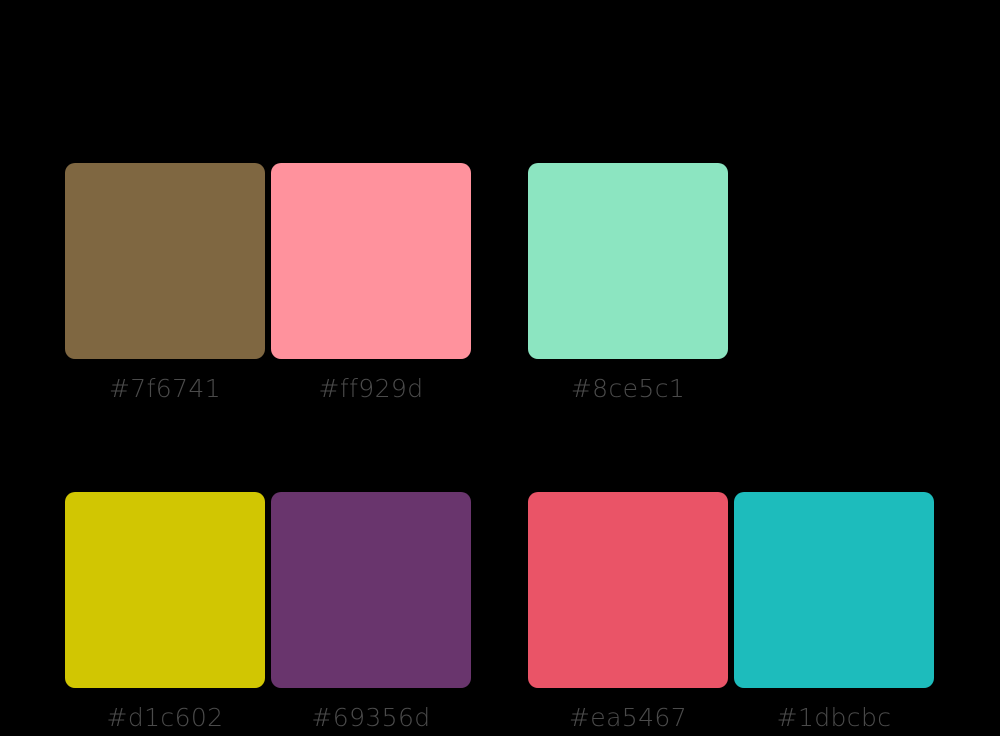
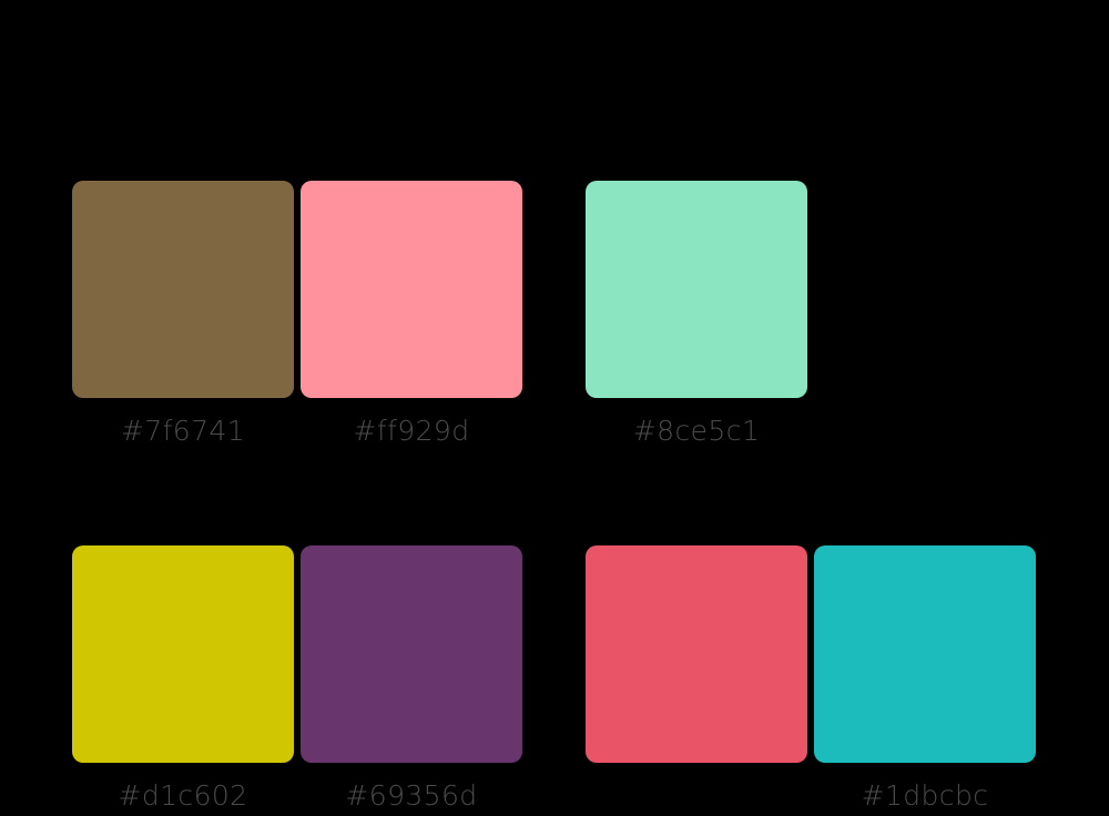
  #7f6741
  #ff929d
  #8ce5c1
  #d1c602
  #69356d
- #ea5467
  #1dbcbc
